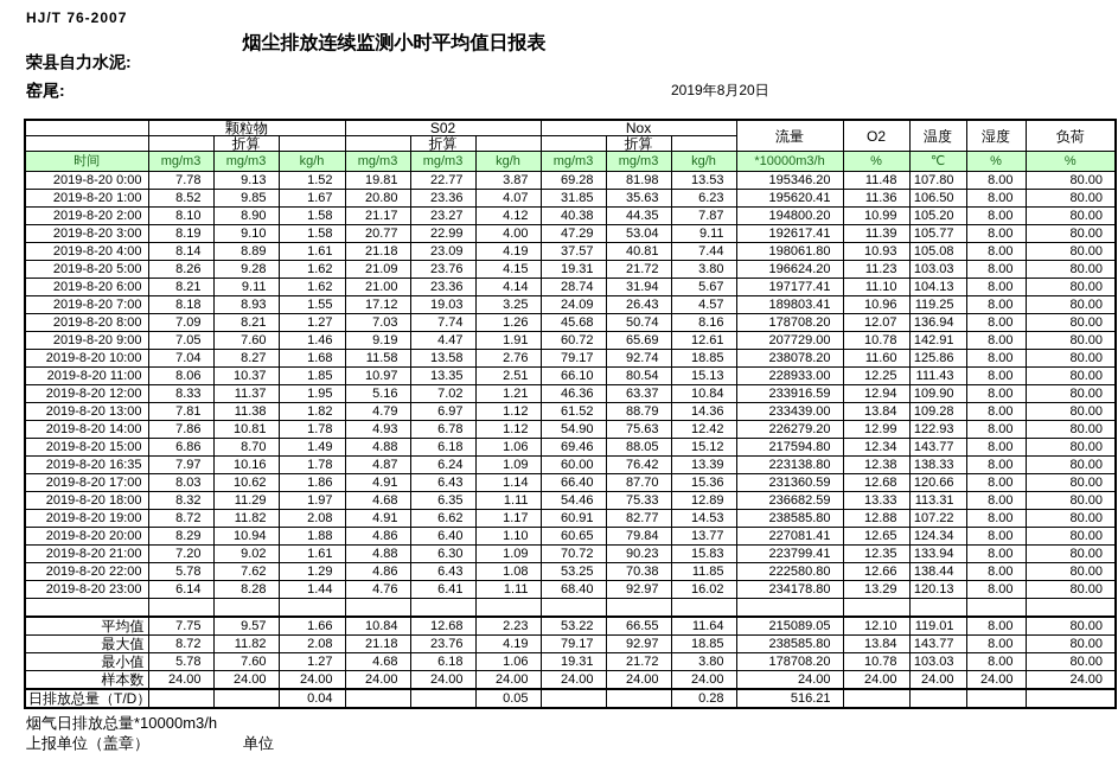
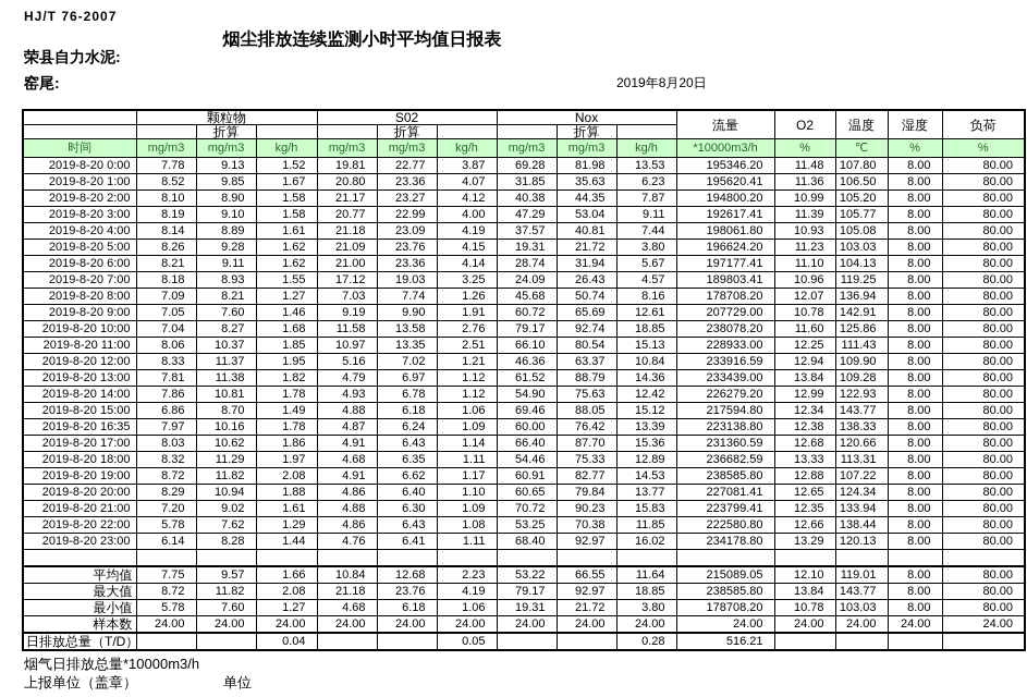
  HJ/T 76-2007
  烟尘排放连续监测小时平均值日报表
  荣县自力水泥:
  窑尾:
  2019年8月20日
  	颗粒物	S02	Nox	流量	O2	温度	湿度	负荷
  		折算			折算			折算
  时间	mg/m3	mg/m3	kg/h	mg/m3	mg/m3	kg/h	mg/m3	mg/m3	kg/h	*10000m3/h	%	℃	%	%
  2019-8-20 0:00	7.78	9.13	1.52	19.81	22.77	3.87	69.28	81.98	13.53	195346.20	11.48	107.80	8.00	80.00
  2019-8-20 1:00	8.52	9.85	1.67	20.80	23.36	4.07	31.85	35.63	6.23	195620.41	11.36	106.50	8.00	80.00
  2019-8-20 2:00	8.10	8.90	1.58	21.17	23.27	4.12	40.38	44.35	7.87	194800.20	10.99	105.20	8.00	80.00
  2019-8-20 3:00	8.19	9.10	1.58	20.77	22.99	4.00	47.29	53.04	9.11	192617.41	11.39	105.77	8.00	80.00
  2019-8-20 4:00	8.14	8.89	1.61	21.18	23.09	4.19	37.57	40.81	7.44	198061.80	10.93	105.08	8.00	80.00
  2019-8-20 5:00	8.26	9.28	1.62	21.09	23.76	4.15	19.31	21.72	3.80	196624.20	11.23	103.03	8.00	80.00
  2019-8-20 6:00	8.21	9.11	1.62	21.00	23.36	4.14	28.74	31.94	5.67	197177.41	11.10	104.13	8.00	80.00
  2019-8-20 7:00	8.18	8.93	1.55	17.12	19.03	3.25	24.09	26.43	4.57	189803.41	10.96	119.25	8.00	80.00
  2019-8-20 8:00	7.09	8.21	1.27	7.03	7.74	1.26	45.68	50.74	8.16	178708.20	12.07	136.94	8.00	80.00
- 2019-8-20 9:00	7.05	7.60	1.46	9.19	4.47	1.91	60.72	65.69	12.61	207729.00	10.78	142.91	8.00	80.00
+ 2019-8-20 9:00	7.05	7.60	1.46	9.19	9.90	1.91	60.72	65.69	12.61	207729.00	10.78	142.91	8.00	80.00
  2019-8-20 10:00	7.04	8.27	1.68	11.58	13.58	2.76	79.17	92.74	18.85	238078.20	11.60	125.86	8.00	80.00
  2019-8-20 11:00	8.06	10.37	1.85	10.97	13.35	2.51	66.10	80.54	15.13	228933.00	12.25	111.43	8.00	80.00
  2019-8-20 12:00	8.33	11.37	1.95	5.16	7.02	1.21	46.36	63.37	10.84	233916.59	12.94	109.90	8.00	80.00
  2019-8-20 13:00	7.81	11.38	1.82	4.79	6.97	1.12	61.52	88.79	14.36	233439.00	13.84	109.28	8.00	80.00
  2019-8-20 14:00	7.86	10.81	1.78	4.93	6.78	1.12	54.90	75.63	12.42	226279.20	12.99	122.93	8.00	80.00
  2019-8-20 15:00	6.86	8.70	1.49	4.88	6.18	1.06	69.46	88.05	15.12	217594.80	12.34	143.77	8.00	80.00
  2019-8-20 16:35	7.97	10.16	1.78	4.87	6.24	1.09	60.00	76.42	13.39	223138.80	12.38	138.33	8.00	80.00
  2019-8-20 17:00	8.03	10.62	1.86	4.91	6.43	1.14	66.40	87.70	15.36	231360.59	12.68	120.66	8.00	80.00
  2019-8-20 18:00	8.32	11.29	1.97	4.68	6.35	1.11	54.46	75.33	12.89	236682.59	13.33	113.31	8.00	80.00
  2019-8-20 19:00	8.72	11.82	2.08	4.91	6.62	1.17	60.91	82.77	14.53	238585.80	12.88	107.22	8.00	80.00
  2019-8-20 20:00	8.29	10.94	1.88	4.86	6.40	1.10	60.65	79.84	13.77	227081.41	12.65	124.34	8.00	80.00
  2019-8-20 21:00	7.20	9.02	1.61	4.88	6.30	1.09	70.72	90.23	15.83	223799.41	12.35	133.94	8.00	80.00
  2019-8-20 22:00	5.78	7.62	1.29	4.86	6.43	1.08	53.25	70.38	11.85	222580.80	12.66	138.44	8.00	80.00
  2019-8-20 23:00	6.14	8.28	1.44	4.76	6.41	1.11	68.40	92.97	16.02	234178.80	13.29	120.13	8.00	80.00
  平均值	7.75	9.57	1.66	10.84	12.68	2.23	53.22	66.55	11.64	215089.05	12.10	119.01	8.00	80.00
  最大值	8.72	11.82	2.08	21.18	23.76	4.19	79.17	92.97	18.85	238585.80	13.84	143.77	8.00	80.00
  最小值	5.78	7.60	1.27	4.68	6.18	1.06	19.31	21.72	3.80	178708.20	10.78	103.03	8.00	80.00
  样本数	24.00	24.00	24.00	24.00	24.00	24.00	24.00	24.00	24.00	24.00	24.00	24.00	24.00	24.00
  日排放总量（T/D）			0.04			0.05			0.28	516.21
  烟气日排放总量*10000m3/h
  上报单位（盖章）
  单位
